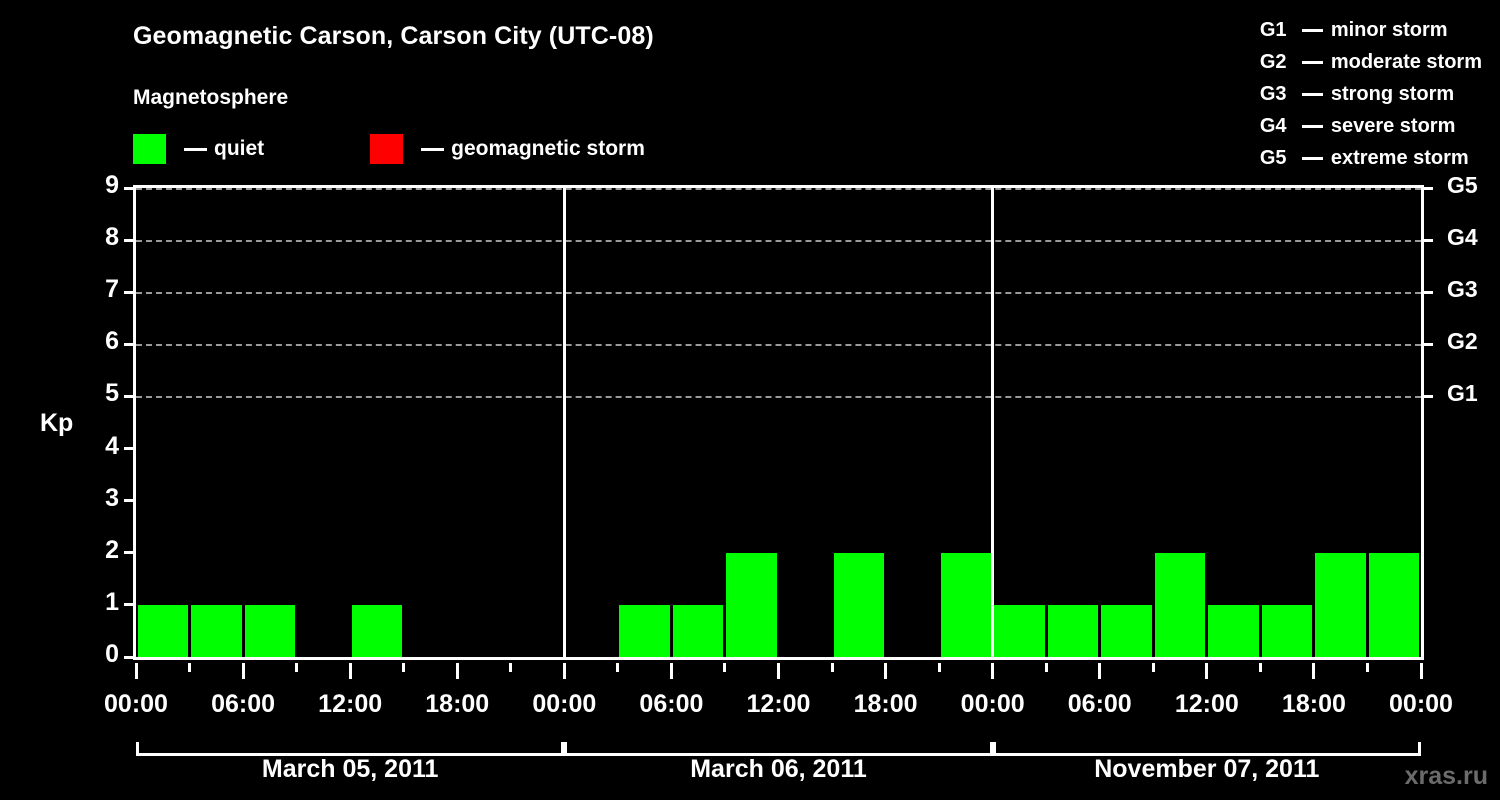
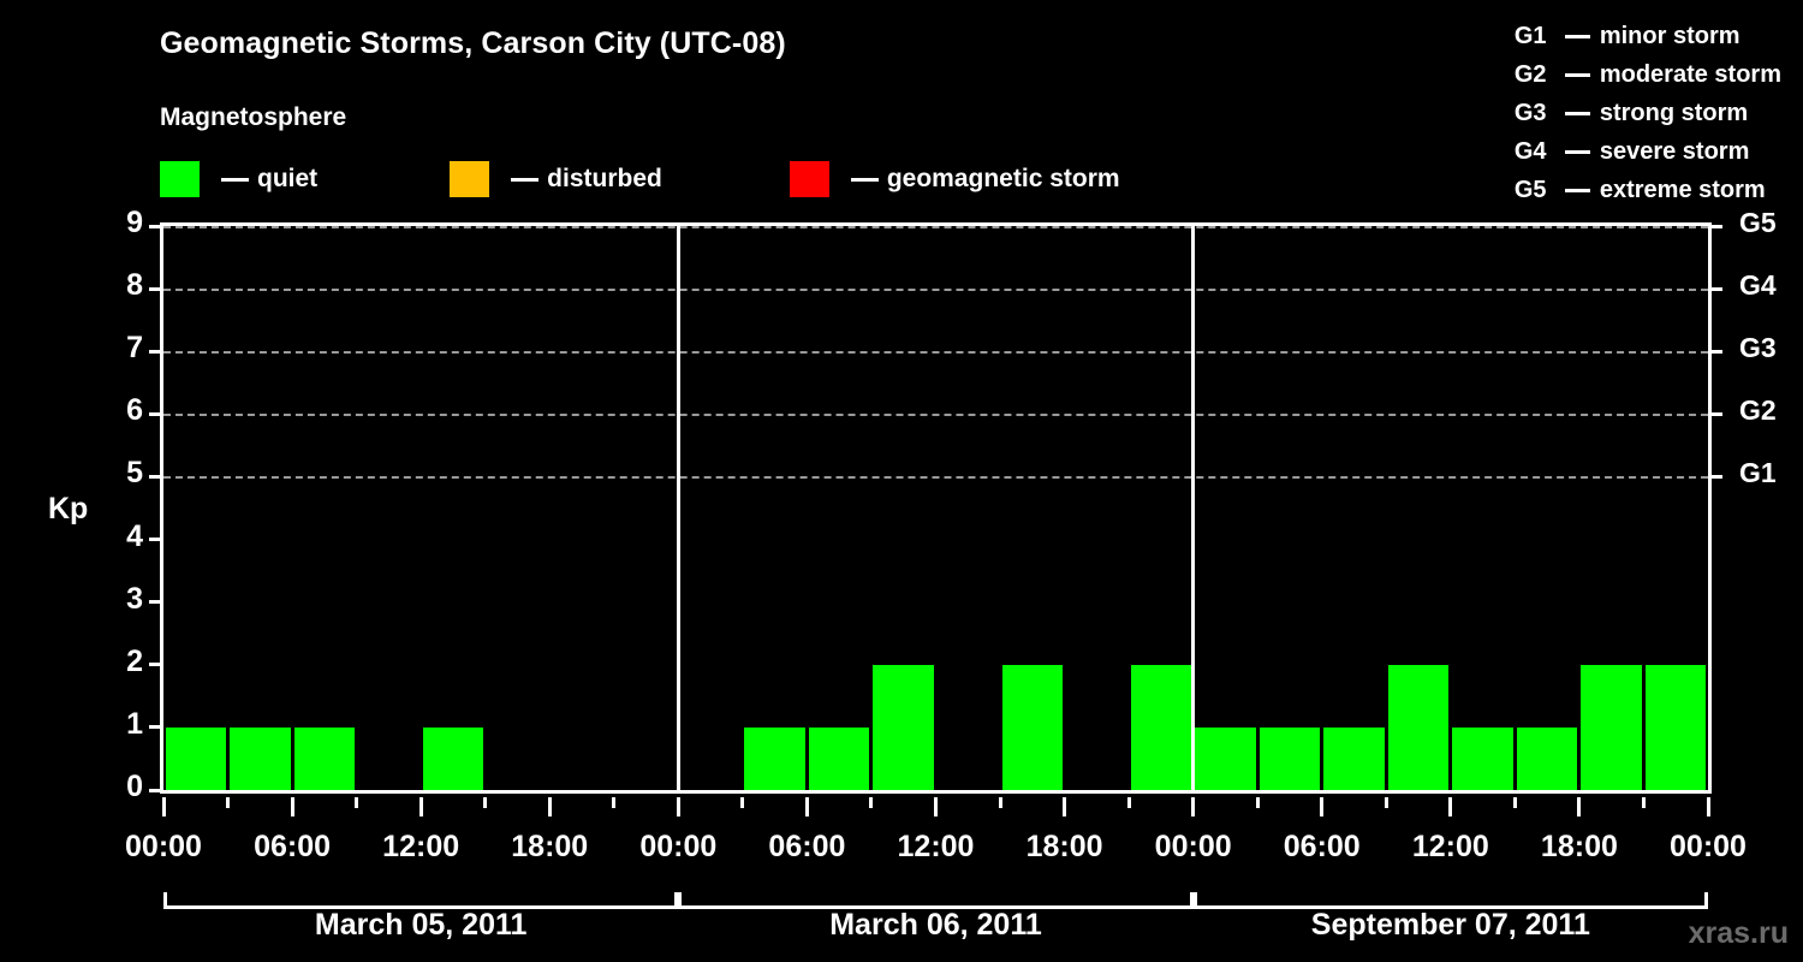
- Geomagnetic Carson, Carson City (UTC-08)
+ Geomagnetic Storms, Carson City (UTC-08)
  Magnetosphere
  quiet
+ disturbed
  geomagnetic storm
  G1
  minor storm
  G2
  moderate storm
  G3
  strong storm
  G4
  severe storm
  G5
  extreme storm
  Kp
  xras.ru
  0
  1
  2
  3
  4
  5
  6
  7
  8
  9
  G1
  G2
  G3
  G4
  G5
  00:00
  06:00
  12:00
  18:00
  00:00
  06:00
  12:00
  18:00
  00:00
  06:00
  12:00
  18:00
  00:00
  March 05, 2011
  March 06, 2011
- November 07, 2011
+ September 07, 2011
